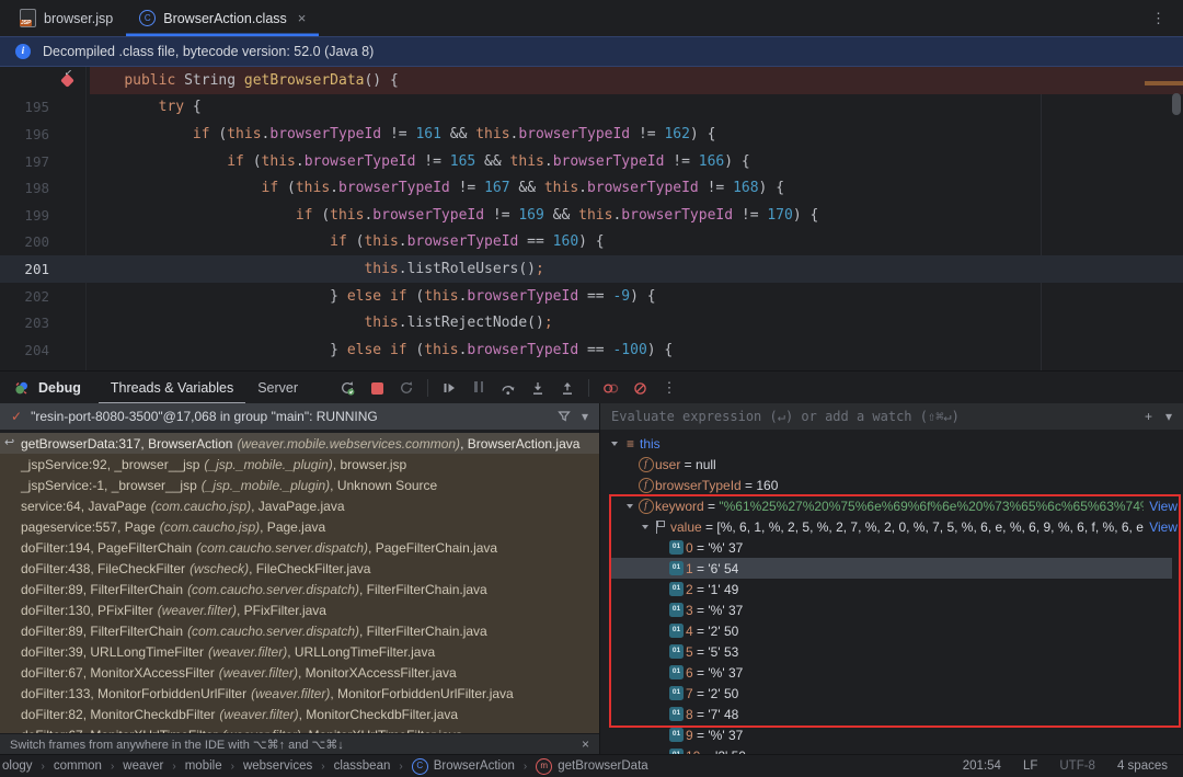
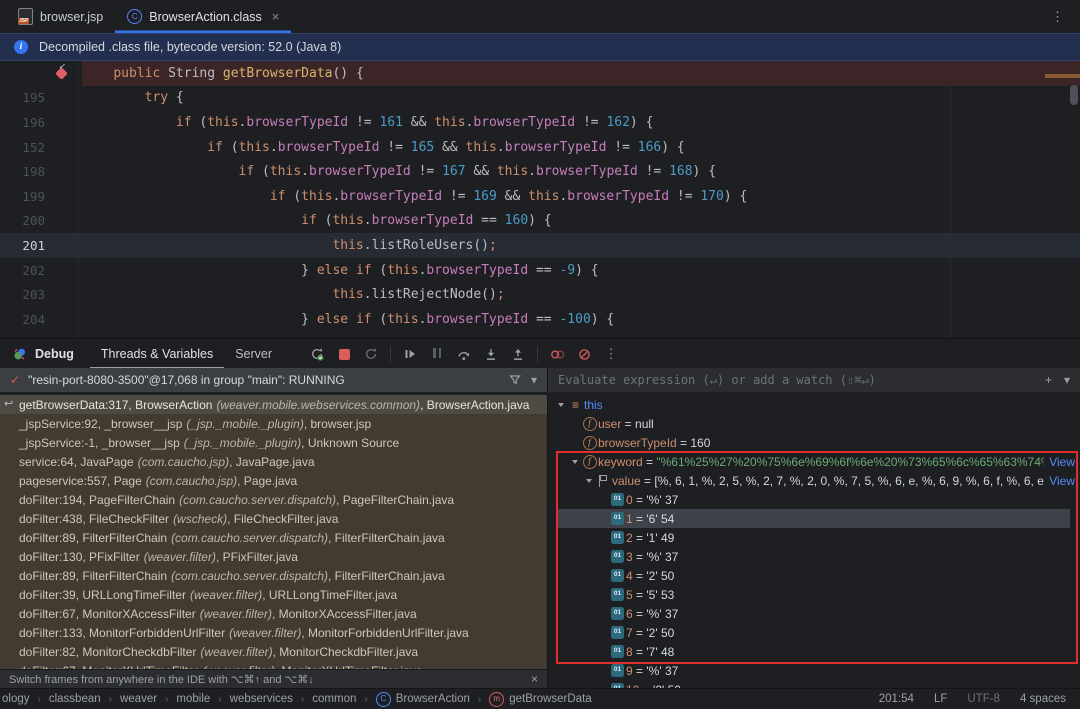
  browser.jsp
  C
  BrowserAction.class
  ×
  ⋮
  i
  Decompiled .class file, bytecode version: 52.0 (Java 8)
  ✓
  public
  String
  getBrowserData
  () {
  195
  try
  {
  196
  if
  (
  this
  .
  browserTypeId
  !=
  161
  &&
  this
  .
  browserTypeId
  !=
  162
  ) {
- 197
+ 152
  if
  (
  this
  .
  browserTypeId
  !=
  165
  &&
  this
  .
  browserTypeId
  !=
  166
  ) {
  198
  if
  (
  this
  .
  browserTypeId
  !=
  167
  &&
  this
  .
  browserTypeId
  !=
  168
  ) {
  199
  if
  (
  this
  .
  browserTypeId
  !=
  169
  &&
  this
  .
  browserTypeId
  !=
  170
  ) {
  200
  if
  (
  this
  .
  browserTypeId
  ==
  160
  ) {
  201
  this
  .
  listRoleUsers()
  ;
  202
  }
  else
  if
  (
  this
  .
  browserTypeId
  ==
  -9
  ) {
  203
  this
  .
  listRejectNode()
  ;
  204
  }
  else
  if
  (
  this
  .
  browserTypeId
  ==
  -100
  ) {
  Debug
  Threads & Variables
  Server
  ⋮
  ✓
  "resin-port-8080-3500"@17,068 in group "main": RUNNING
  ▾
  ↩
  getBrowserData:317, BrowserAction
  (weaver.mobile.webservices.common)
  , BrowserAction.java
  _jspService:92, _browser__jsp
  (_jsp._mobile._plugin)
  , browser.jsp
  _jspService:-1, _browser__jsp
  (_jsp._mobile._plugin)
  , Unknown Source
  service:64, JavaPage
  (com.caucho.jsp)
  , JavaPage.java
  pageservice:557, Page
  (com.caucho.jsp)
  , Page.java
  doFilter:194, PageFilterChain
  (com.caucho.server.dispatch)
  , PageFilterChain.java
  doFilter:438, FileCheckFilter
  (wscheck)
  , FileCheckFilter.java
  doFilter:89, FilterFilterChain
  (com.caucho.server.dispatch)
  , FilterFilterChain.java
  doFilter:130, PFixFilter
  (weaver.filter)
  , PFixFilter.java
  doFilter:89, FilterFilterChain
  (com.caucho.server.dispatch)
  , FilterFilterChain.java
  doFilter:39, URLLongTimeFilter
  (weaver.filter)
  , URLLongTimeFilter.java
  doFilter:67, MonitorXAccessFilter
  (weaver.filter)
  , MonitorXAccessFilter.java
  doFilter:133, MonitorForbiddenUrlFilter
  (weaver.filter)
  , MonitorForbiddenUrlFilter.java
  doFilter:82, MonitorCheckdbFilter
  (weaver.filter)
  , MonitorCheckdbFilter.java
  Switch frames from anywhere in the IDE with ⌥⌘↑ and ⌥⌘↓
  ×
  Evaluate expression (↵) or add a watch (⇧⌘↵)
  +
  ▾
  ≡
  this
  f
  user
  = null
  f
  browserTypeId
  = 160
  f
  keyword
  =
  "%61%25%27%20%75%6e%69%6f%6e%20%73%65%6c%65%63%74
  View
  value
  = [%, 6, 1, %, 2, 5, %, 2, 7, %, 2, 0, %, 7, 5, %, 6, e, %, 6, 9, %, 6, f, %, 6, e
  View
  0
  = '%' 37
  1
  = '6' 54
  2
  = '1' 49
  3
  = '%' 37
  4
  = '2' 50
  5
  = '5' 53
  6
  = '%' 37
  7
  = '2' 50
  8
  = '7' 48
  9
  = '%' 37
  ology
  ›
- common
+ classbean
  ›
  weaver
  ›
  mobile
  ›
  webservices
  ›
- classbean
+ common
  ›
  C
  BrowserAction
  ›
  m
  getBrowserData
  201:54
  LF
  UTF-8
  4 spaces
